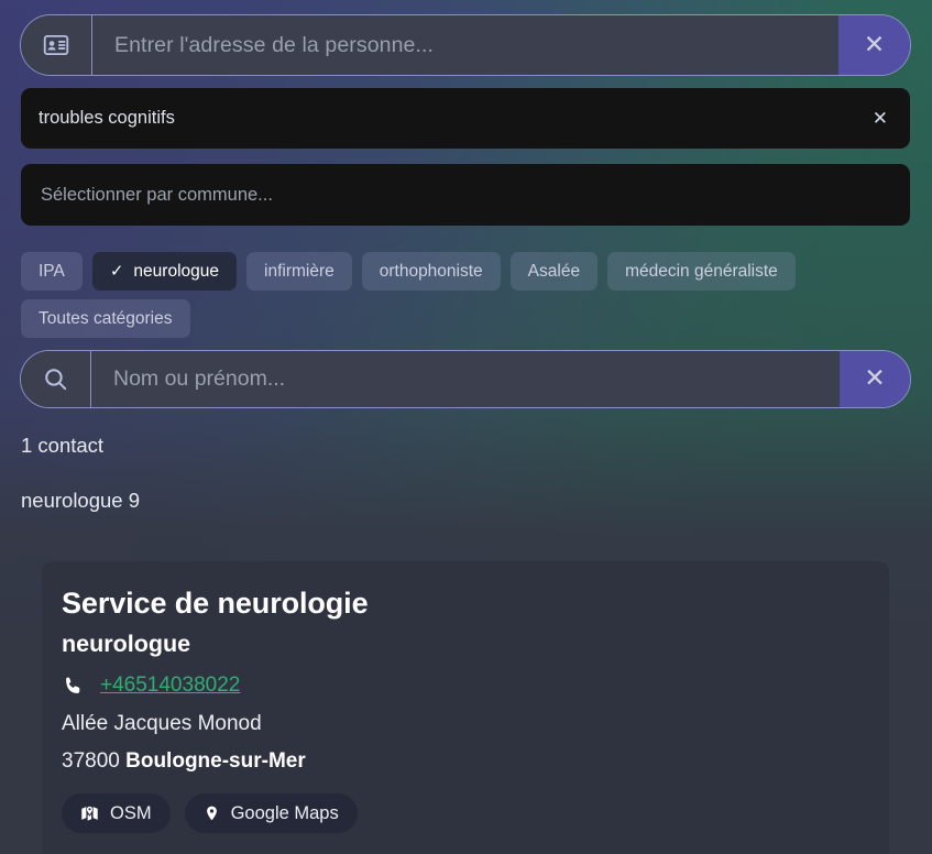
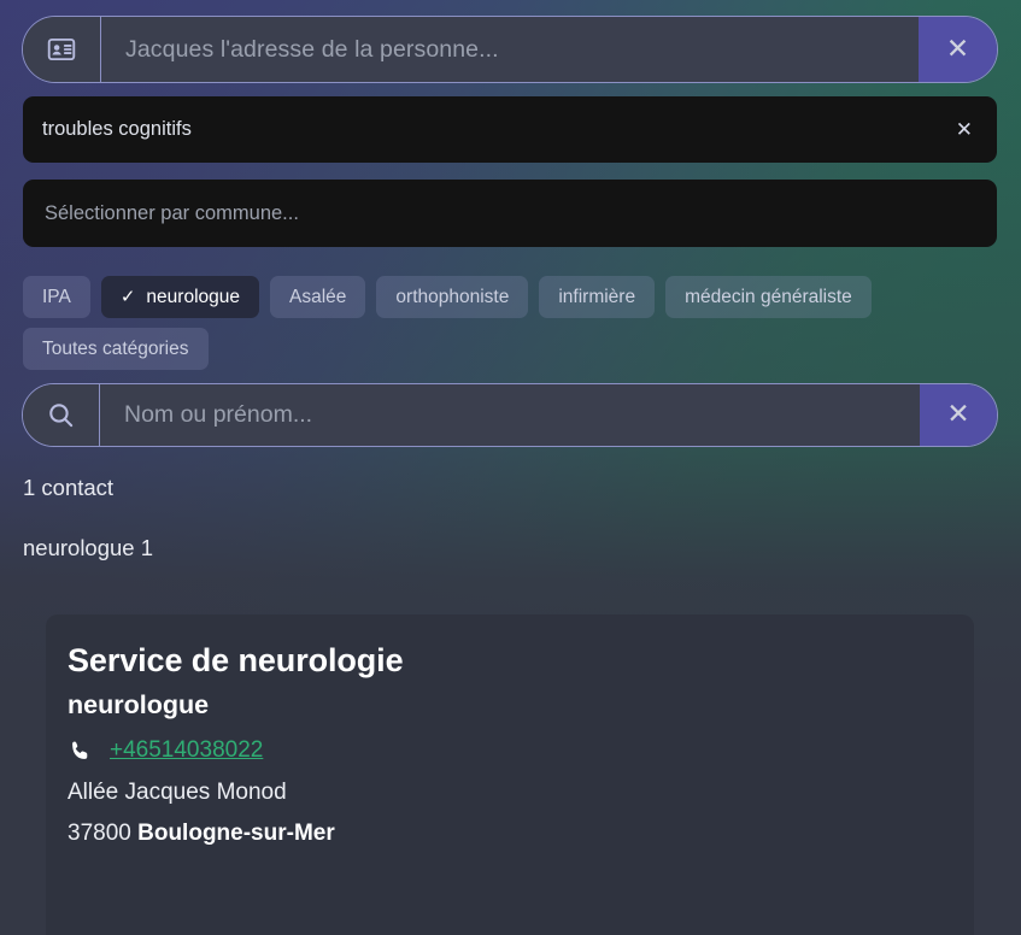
- Entrer l'adresse de la personne...
+ Jacques l'adresse de la personne...
  ✕
  troubles cognitifs
  ✕
  Sélectionner par commune...
  IPA
  ✓
  neurologue
- infirmière
+ Asalée
  orthophoniste
- Asalée
+ infirmière
  médecin généraliste
  Toutes catégories
  Nom ou prénom...
  ✕
  1 contact
- neurologue 9
+ neurologue 1
  Service de neurologie
  neurologue
  +46514038022
  Allée Jacques Monod
  37800 Boulogne-sur-Mer
- OSM
- Google Maps
